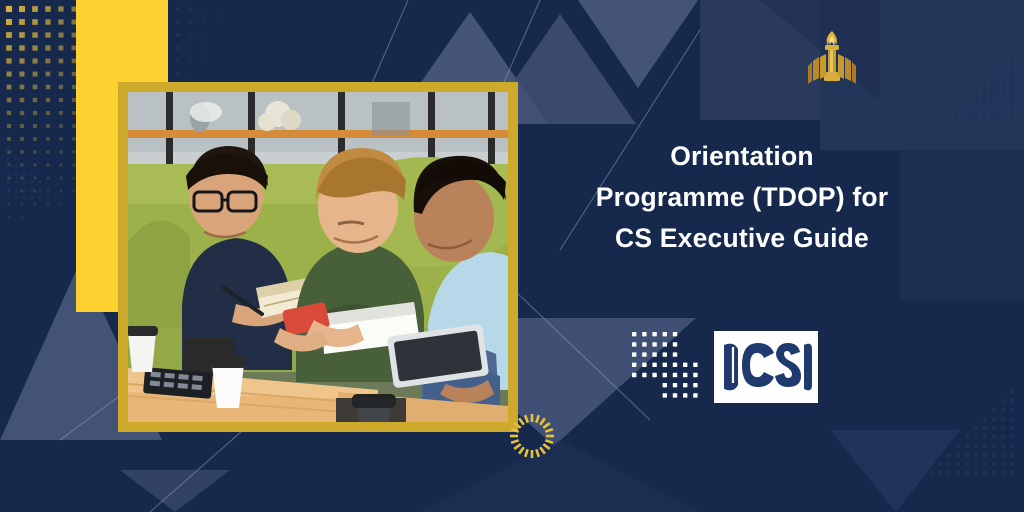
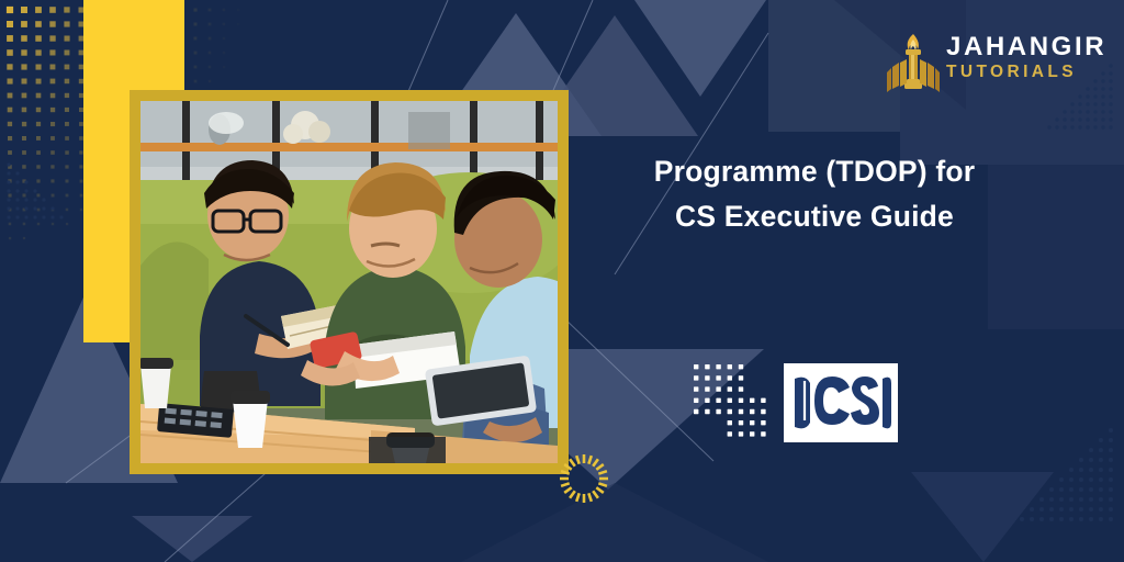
- Orientation
  Programme (TDOP) for
  CS Executive Guide
+ JAHANGIR
+ TUTORIALS
